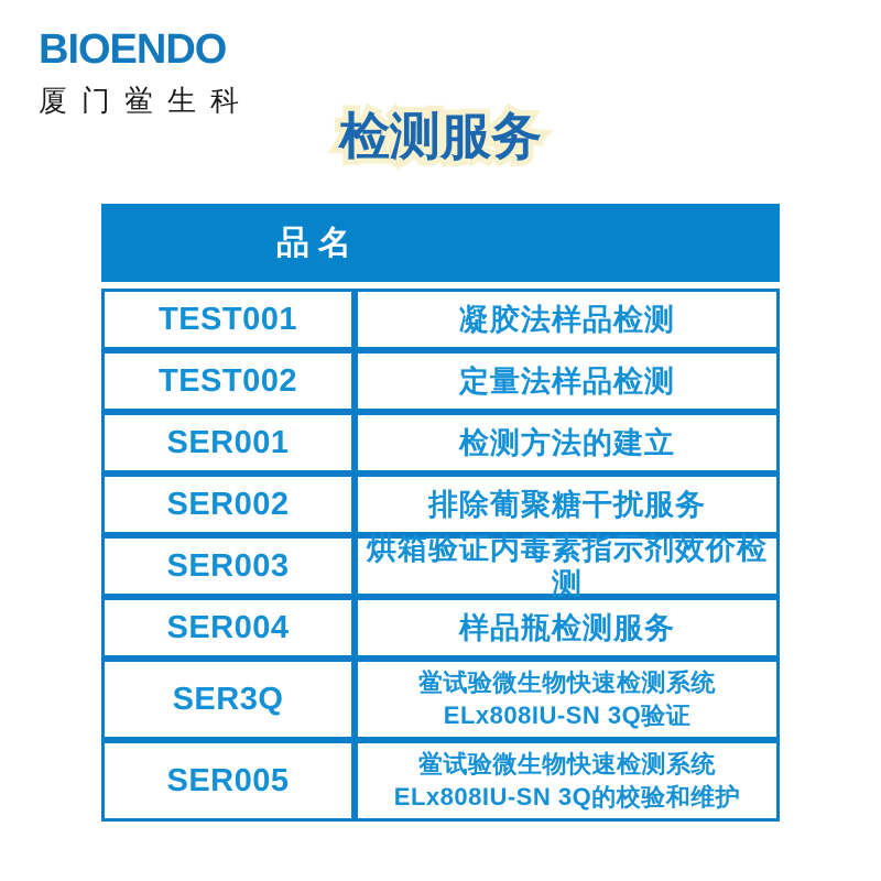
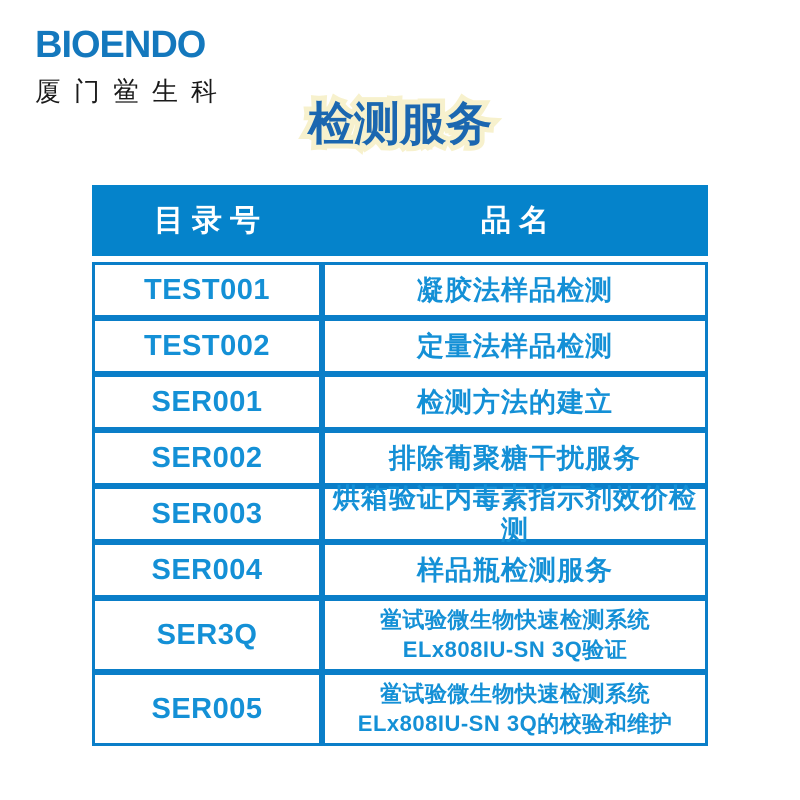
  BIOENDO
  厦门鲎生科
  检测服务
+ 目录号
  品名
  TEST001
  凝胶法样品检测
  TEST002
  定量法样品检测
  SER001
  检测方法的建立
  SER002
  排除葡聚糖干扰服务
  SER003
  烘箱验证内毒素指示剂效价检测
  SER004
  样品瓶检测服务
  SER3Q
  鲎试验微生物快速检测系统
  ELx808IU-SN 3Q验证
  SER005
  鲎试验微生物快速检测系统
  ELx808IU-SN 3Q的校验和维护
